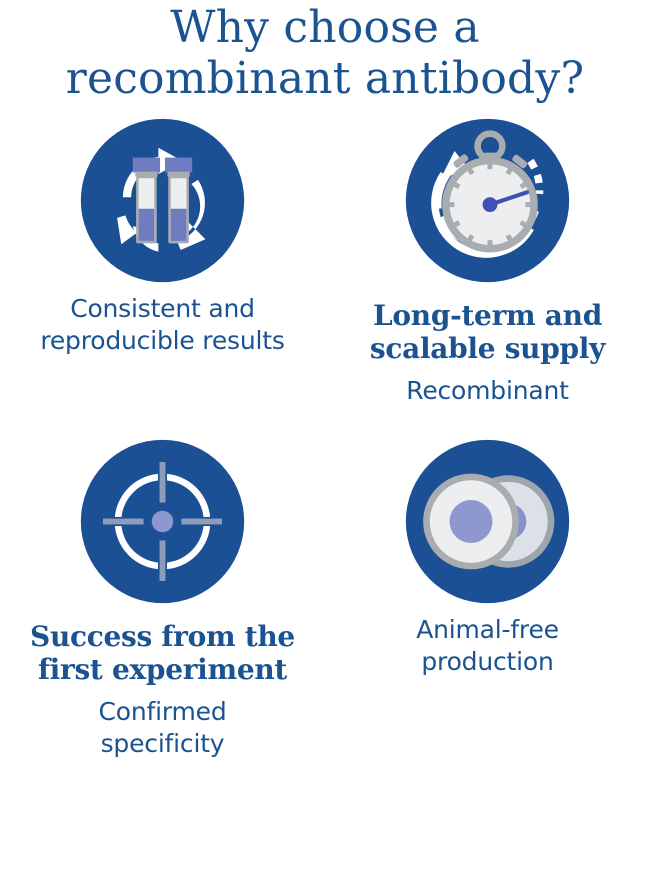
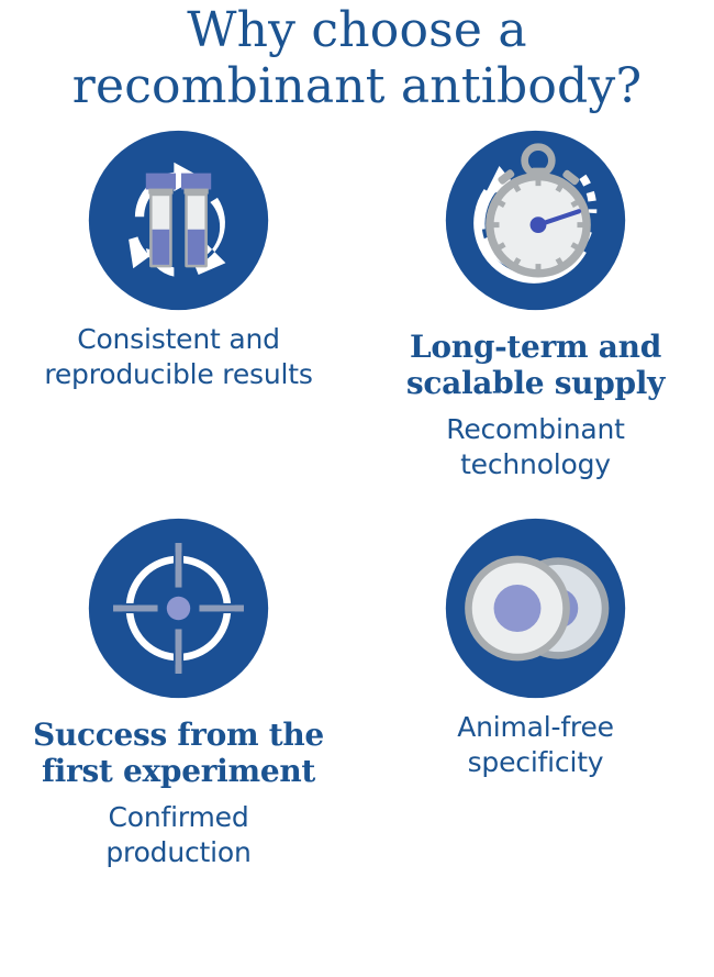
  Why choose a
  recombinant antibody?
  Consistent and
  reproducible results
  Long-term and
  scalable supply
  Recombinant
+ technology
  Success from the
  first experiment
  Confirmed
- specificity
+ production
  Animal-free
- production
+ specificity
